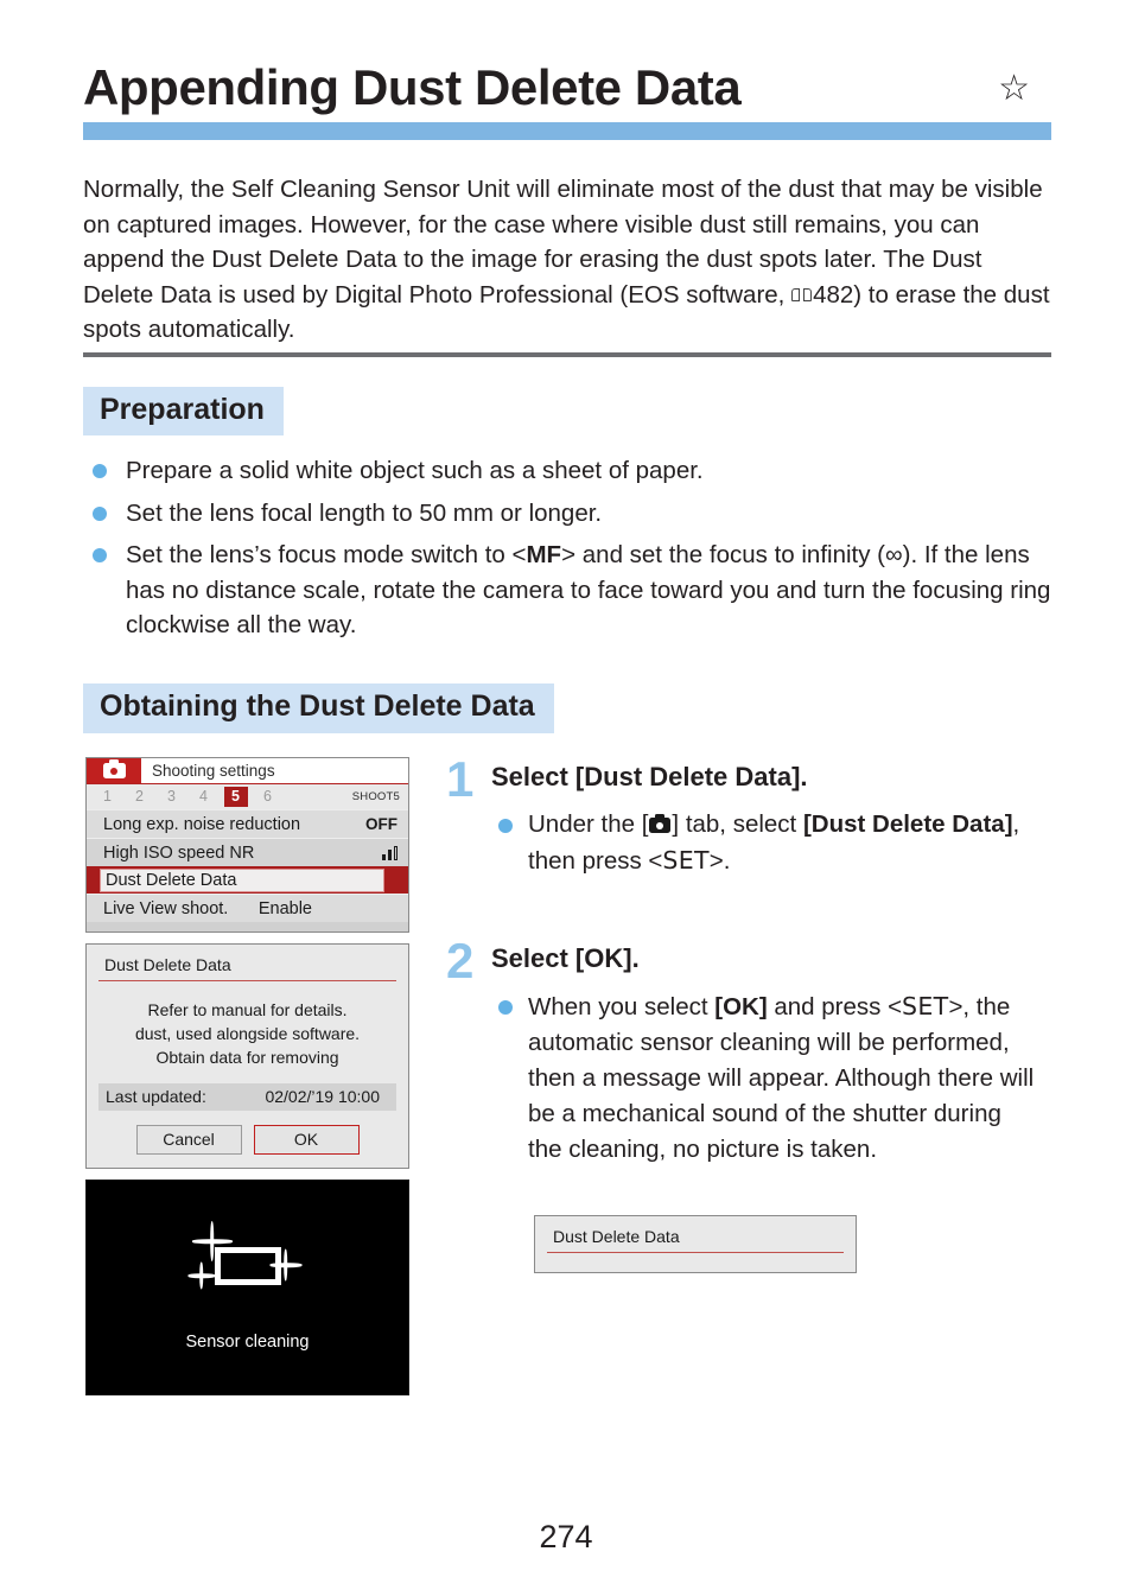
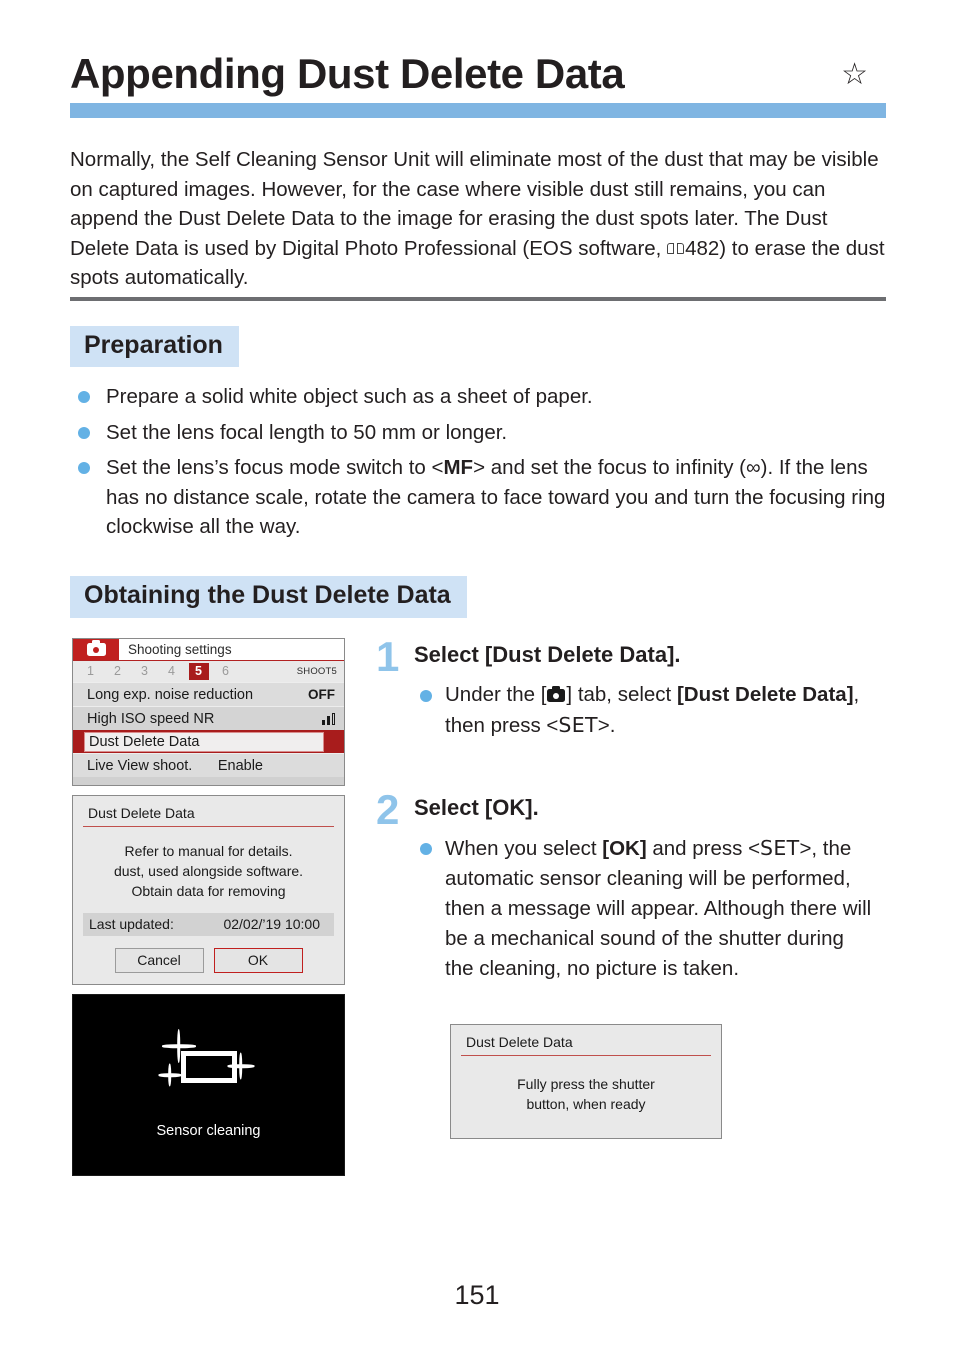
  Appending Dust Delete Data
  ☆
  Normally, the Self Cleaning Sensor Unit will eliminate most of the dust that may be visible on captured images. However, for the case where visible dust still remains, you can append the Dust Delete Data to the image for erasing the dust spots later. The Dust Delete Data is used by Digital Photo Professional (EOS software, 482) to erase the dust spots automatically.
  Preparation
  Prepare a solid white object such as a sheet of paper.
  Set the lens focal length to 50 mm or longer.
  Set the lens’s focus mode switch to <MF> and set the focus to infinity (∞). If the lens has no distance scale, rotate the camera to face toward you and turn the focusing ring clockwise all the way.
  Obtaining the Dust Delete Data
  Shooting settings
  1
  2
  3
  4
  5
  6
  SHOOT5
  Long exp. noise reduction
  OFF
  High ISO speed NR
  Dust Delete Data
  Live View shoot.
  Enable
  Dust Delete Data
  Refer to manual for details.
  dust, used alongside software.
  Obtain data for removing
  Last updated:
  02/02/’19 10:00
  Cancel
  OK
  Sensor cleaning
  1
  Select [Dust Delete Data].
  Under the [ ] tab, select [Dust Delete Data], then press <SET>.
  2
  Select [OK].
  When you select [OK] and press <SET>, the automatic sensor cleaning will be performed, then a message will appear. Although there will be a mechanical sound of the shutter during the cleaning, no picture is taken.
  Dust Delete Data
+ Fully press the shutter
+ button, when ready
- 274
+ 151
